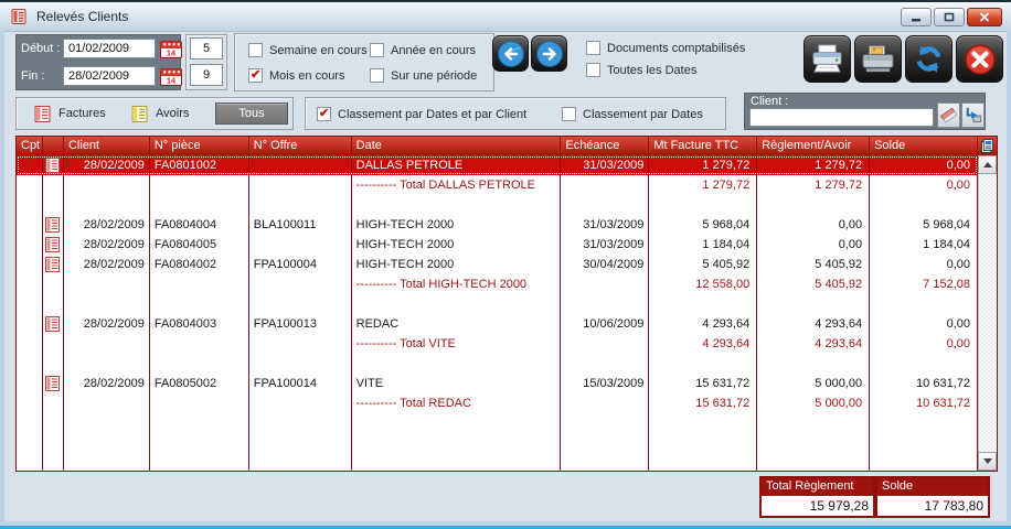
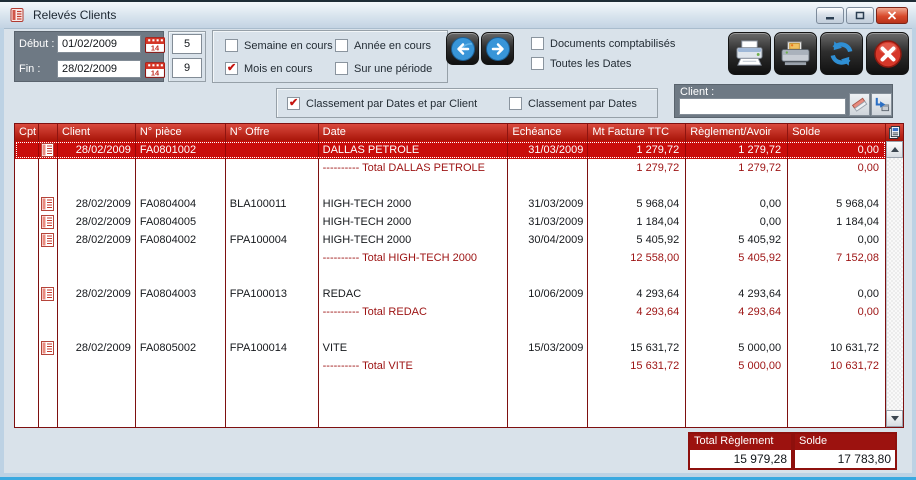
  Relevés Clients
  Début :
  01/02/2009
  14
  Fin :
  28/02/2009
  14
  5
  9
  Semaine en cours
  Mois en cours
  Année en cours
  Sur une période
  Documents comptabilisés
  Toutes les Dates
- Factures
- Avoirs
- Tous
  Classement par Dates et par Client
  Classement par Dates
  Client :
  Cpt
  Client
  N° pièce
  N° Offre
  Date
  Echéance
  Mt Facture TTC
  Règlement/Avoir
  Solde
  28/02/2009
  FA0801002
  DALLAS PETROLE
  31/03/2009
  1 279,72
  1 279,72
  0,00
  ---------- Total DALLAS PETROLE
  1 279,72
  1 279,72
  0,00
  28/02/2009
  FA0804004
  BLA100011
  HIGH-TECH 2000
  31/03/2009
  5 968,04
  0,00
  5 968,04
  28/02/2009
  FA0804005
  HIGH-TECH 2000
  31/03/2009
  1 184,04
  0,00
  1 184,04
  28/02/2009
  FA0804002
  FPA100004
  HIGH-TECH 2000
  30/04/2009
  5 405,92
  5 405,92
  0,00
  ---------- Total HIGH-TECH 2000
  12 558,00
  5 405,92
  7 152,08
  28/02/2009
  FA0804003
  FPA100013
  REDAC
  10/06/2009
  4 293,64
  4 293,64
  0,00
- ---------- Total VITE
+ ---------- Total REDAC
  4 293,64
  4 293,64
  0,00
  28/02/2009
  FA0805002
  FPA100014
  VITE
  15/03/2009
  15 631,72
  5 000,00
  10 631,72
- ---------- Total REDAC
+ ---------- Total VITE
  15 631,72
  5 000,00
  10 631,72
  Total Règlement
  15 979,28
  Solde
  17 783,80
